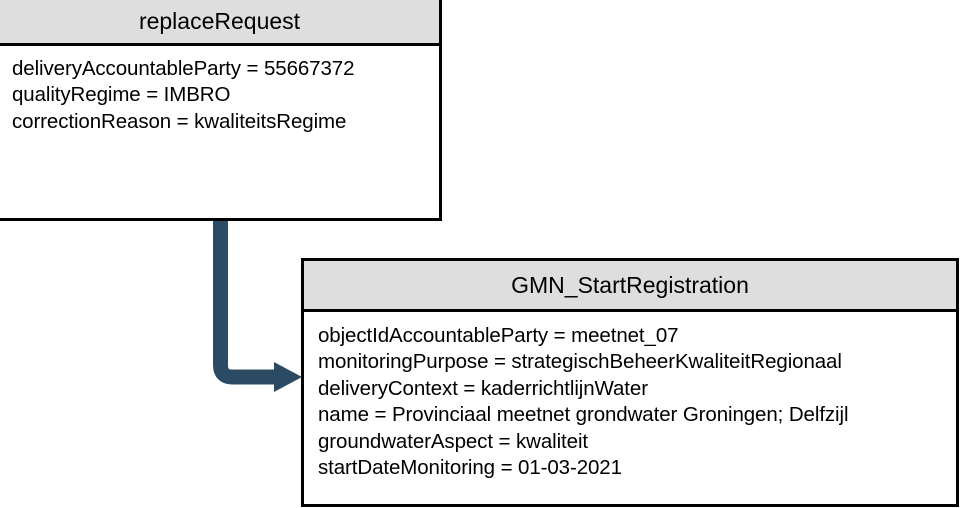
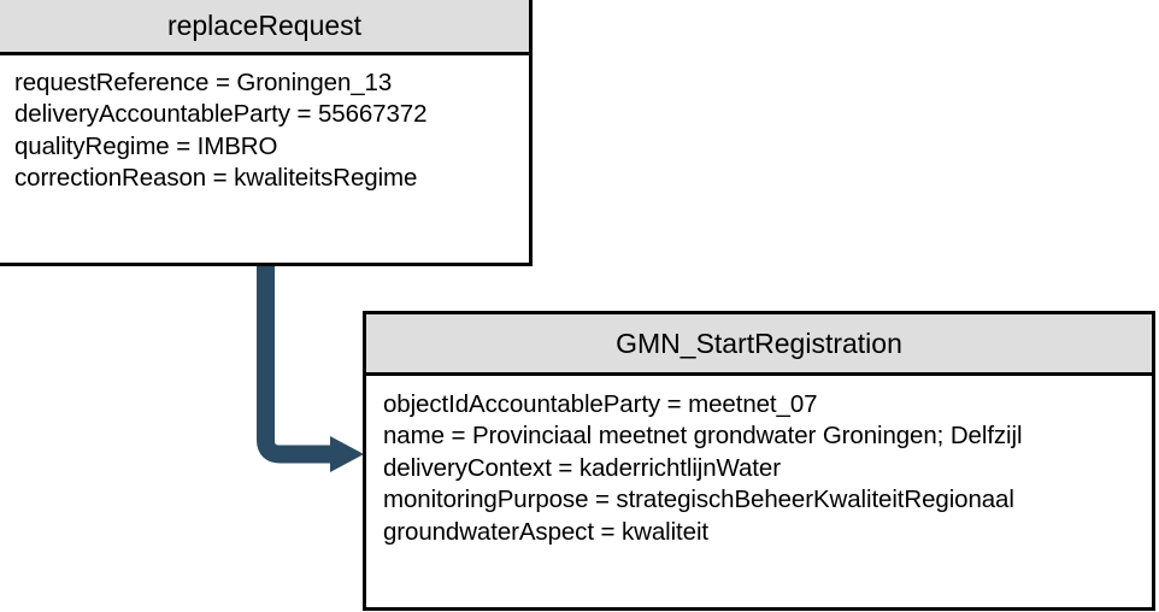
  replaceRequest
+ requestReference = Groningen_13
  deliveryAccountableParty = 55667372
  qualityRegime = IMBRO
  correctionReason = kwaliteitsRegime
  GMN_StartRegistration
  objectIdAccountableParty = meetnet_07
- monitoringPurpose = strategischBeheerKwaliteitRegionaal
+ name = Provinciaal meetnet grondwater Groningen; Delfzijl
  deliveryContext = kaderrichtlijnWater
- name = Provinciaal meetnet grondwater Groningen; Delfzijl
+ monitoringPurpose = strategischBeheerKwaliteitRegionaal
  groundwaterAspect = kwaliteit
- startDateMonitoring = 01-03-2021
